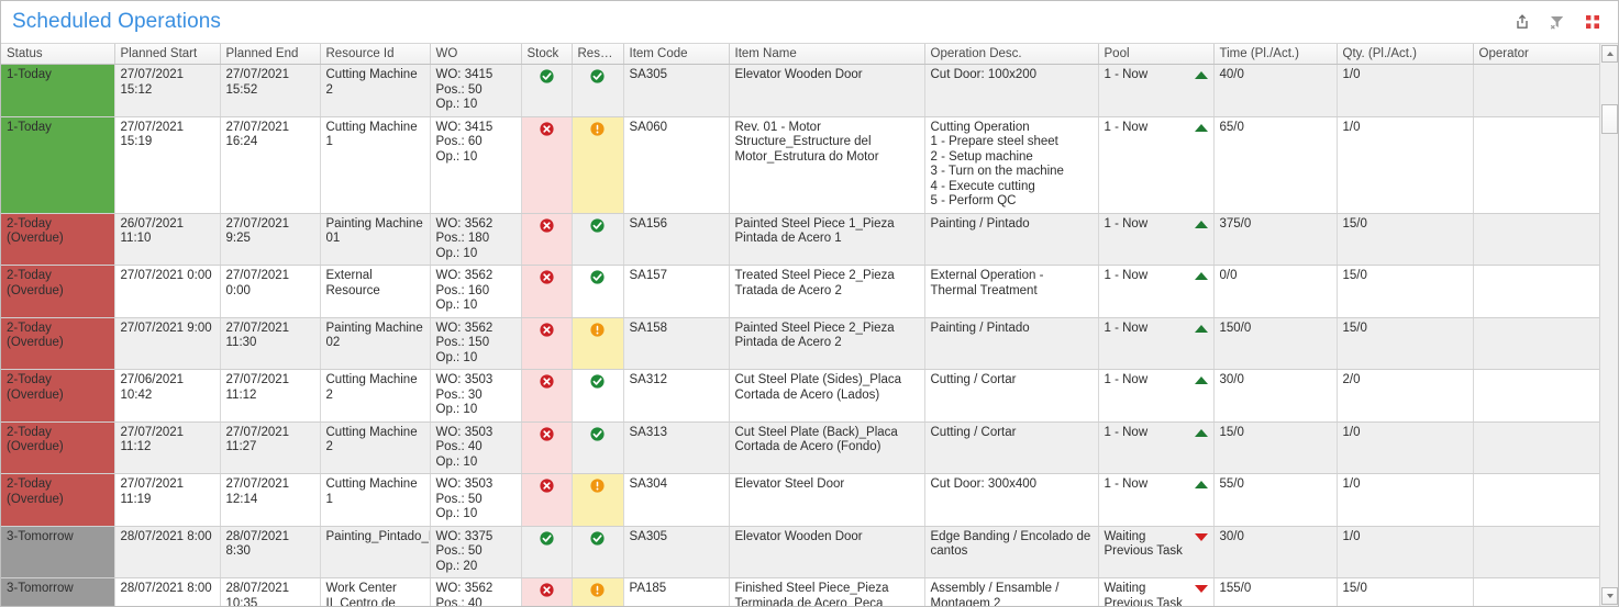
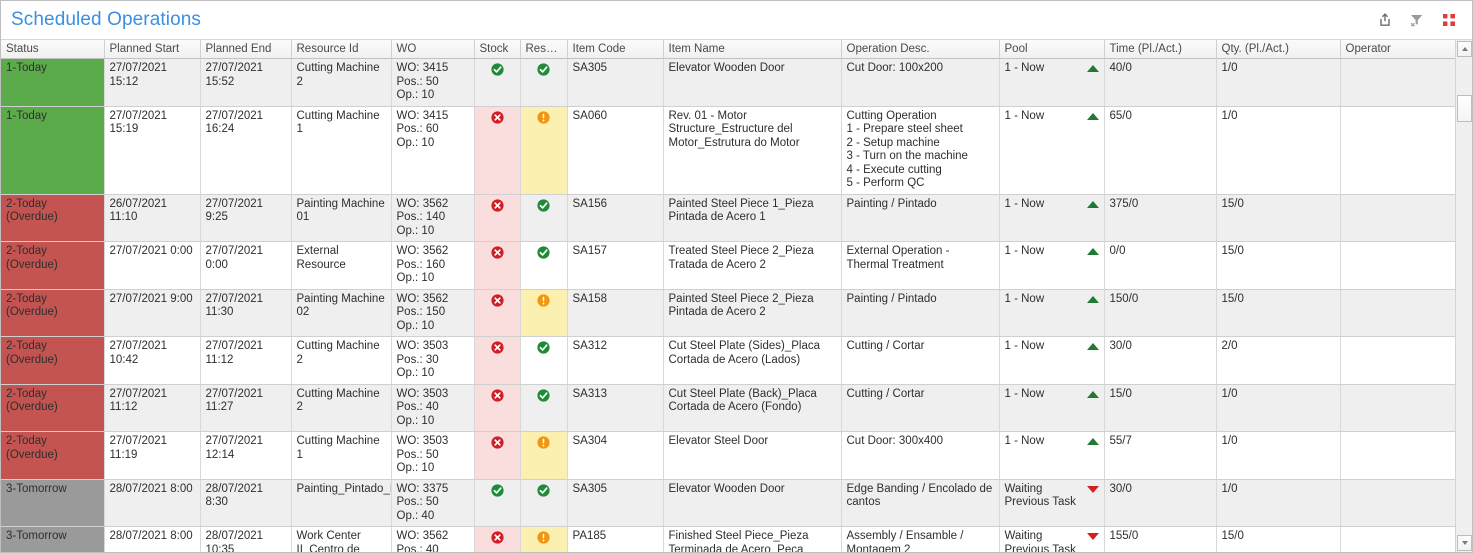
  Scheduled Operations
  Status	Planned Start	Planned End	Resource Id	WO	Stock	Resou..	Item Code	Item Name	Operation Desc.	Pool	Time (Pl./Act.)	Qty. (Pl./Act.)	Operator
  1-Today	27/07/2021 15:12	27/07/2021 15:52	Cutting Machine 2	WO: 3415Pos.: 50Op.: 10			SA305	Elevator Wooden Door	Cut Door: 100x200	1 - Now	40/0	1/0
  1-Today	27/07/2021 15:19	27/07/2021 16:24	Cutting Machine 1	WO: 3415Pos.: 60Op.: 10			SA060	Rev. 01 - Motor Structure_Estructure del Motor_Estrutura do Motor	Cutting Operation 1 - Prepare steel sheet 2 - Setup machine 3 - Turn on the machine 4 - Execute cutting 5 - Perform QC	1 - Now	65/0	1/0
- 2-Today (Overdue)	26/07/2021 11:10	27/07/2021 9:25	Painting Machine 01	WO: 3562Pos.: 180Op.: 10			SA156	Painted Steel Piece 1_Pieza Pintada de Acero 1	Painting / Pintado	1 - Now	375/0	15/0
+ 2-Today (Overdue)	26/07/2021 11:10	27/07/2021 9:25	Painting Machine 01	WO: 3562Pos.: 140Op.: 10			SA156	Painted Steel Piece 1_Pieza Pintada de Acero 1	Painting / Pintado	1 - Now	375/0	15/0
  2-Today (Overdue)	27/07/2021 0:00	27/07/2021 0:00	External Resource	WO: 3562Pos.: 160Op.: 10			SA157	Treated Steel Piece 2_Pieza Tratada de Acero 2	External Operation - Thermal Treatment	1 - Now	0/0	15/0
  2-Today (Overdue)	27/07/2021 9:00	27/07/2021 11:30	Painting Machine 02	WO: 3562Pos.: 150Op.: 10			SA158	Painted Steel Piece 2_Pieza Pintada de Acero 2	Painting / Pintado	1 - Now	150/0	15/0
- 2-Today (Overdue)	27/06/2021 10:42	27/07/2021 11:12	Cutting Machine 2	WO: 3503Pos.: 30Op.: 10			SA312	Cut Steel Plate (Sides)_Placa Cortada de Acero (Lados)	Cutting / Cortar	1 - Now	30/0	2/0
+ 2-Today (Overdue)	27/07/2021 10:42	27/07/2021 11:12	Cutting Machine 2	WO: 3503Pos.: 30Op.: 10			SA312	Cut Steel Plate (Sides)_Placa Cortada de Acero (Lados)	Cutting / Cortar	1 - Now	30/0	2/0
  2-Today (Overdue)	27/07/2021 11:12	27/07/2021 11:27	Cutting Machine 2	WO: 3503Pos.: 40Op.: 10			SA313	Cut Steel Plate (Back)_Placa Cortada de Acero (Fondo)	Cutting / Cortar	1 - Now	15/0	1/0
- 2-Today (Overdue)	27/07/2021 11:19	27/07/2021 12:14	Cutting Machine 1	WO: 3503Pos.: 50Op.: 10			SA304	Elevator Steel Door	Cut Door: 300x400	1 - Now	55/0	1/0
+ 2-Today (Overdue)	27/07/2021 11:19	27/07/2021 12:14	Cutting Machine 1	WO: 3503Pos.: 50Op.: 10			SA304	Elevator Steel Door	Cut Door: 300x400	1 - Now	55/7	1/0
- 3-Tomorrow	28/07/2021 8:00	28/07/2021 8:30	Painting_Pintado_	WO: 3375Pos.: 50Op.: 20			SA305	Elevator Wooden Door	Edge Banding / Encolado de cantos	Waiting Previous Task	30/0	1/0
+ 3-Tomorrow	28/07/2021 8:00	28/07/2021 8:30	Painting_Pintado_	WO: 3375Pos.: 50Op.: 40			SA305	Elevator Wooden Door	Edge Banding / Encolado de cantos	Waiting Previous Task	30/0	1/0
  3-Tomorrow	28/07/2021 8:00	28/07/2021 10:35	Work Center II_Centro de	WO: 3562Pos.: 40			PA185	Finished Steel Piece_Pieza Terminada de Acero_Peça	Assembly / Ensamble / Montagem 2	Waiting Previous Task	155/0	15/0
